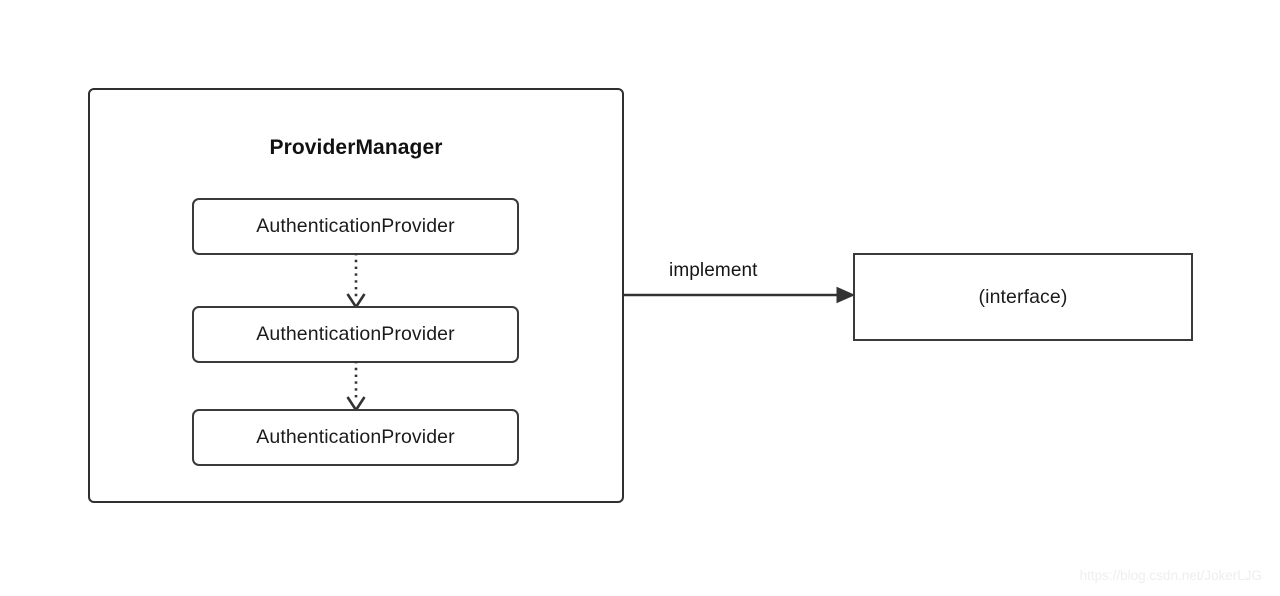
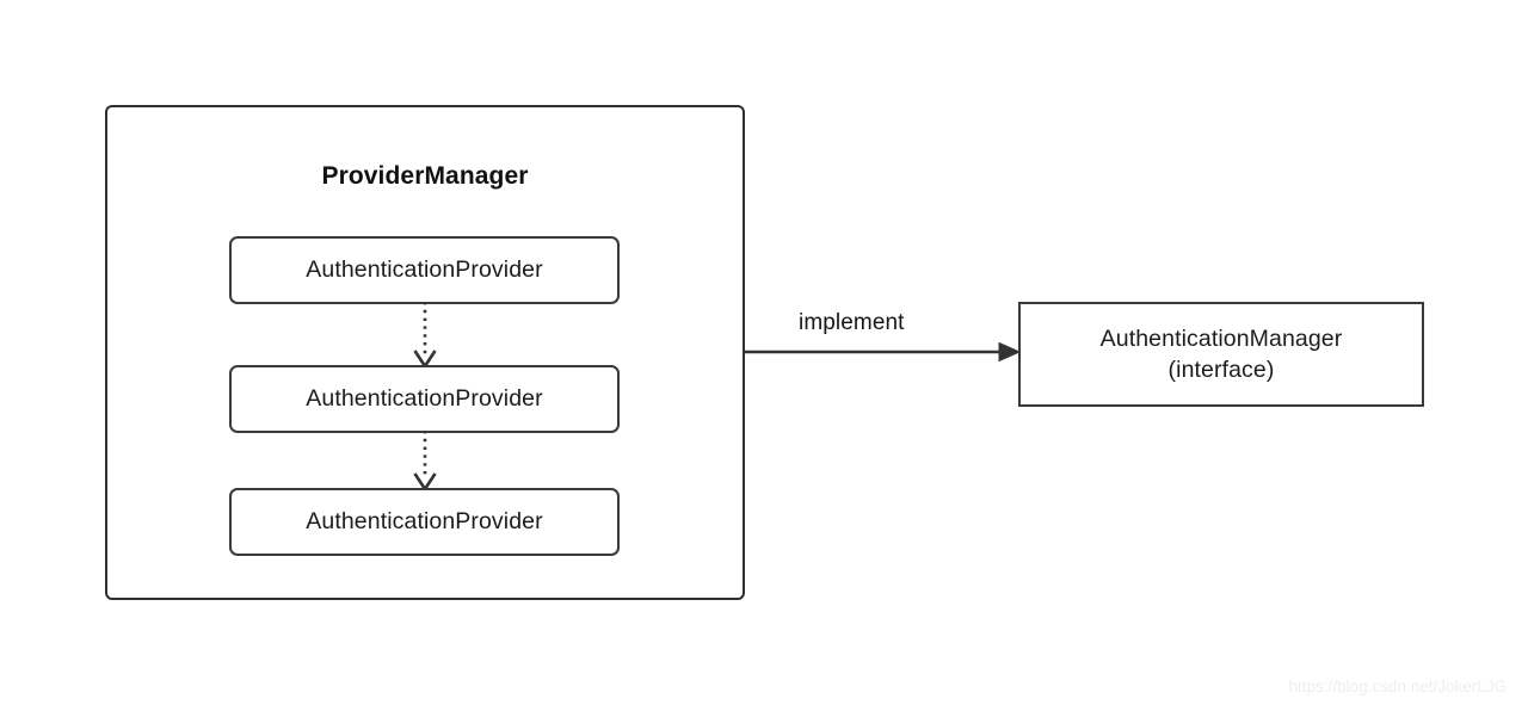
  ProviderManager
  AuthenticationProvider
  AuthenticationProvider
  AuthenticationProvider
  implement
+ AuthenticationManager
  (interface)
